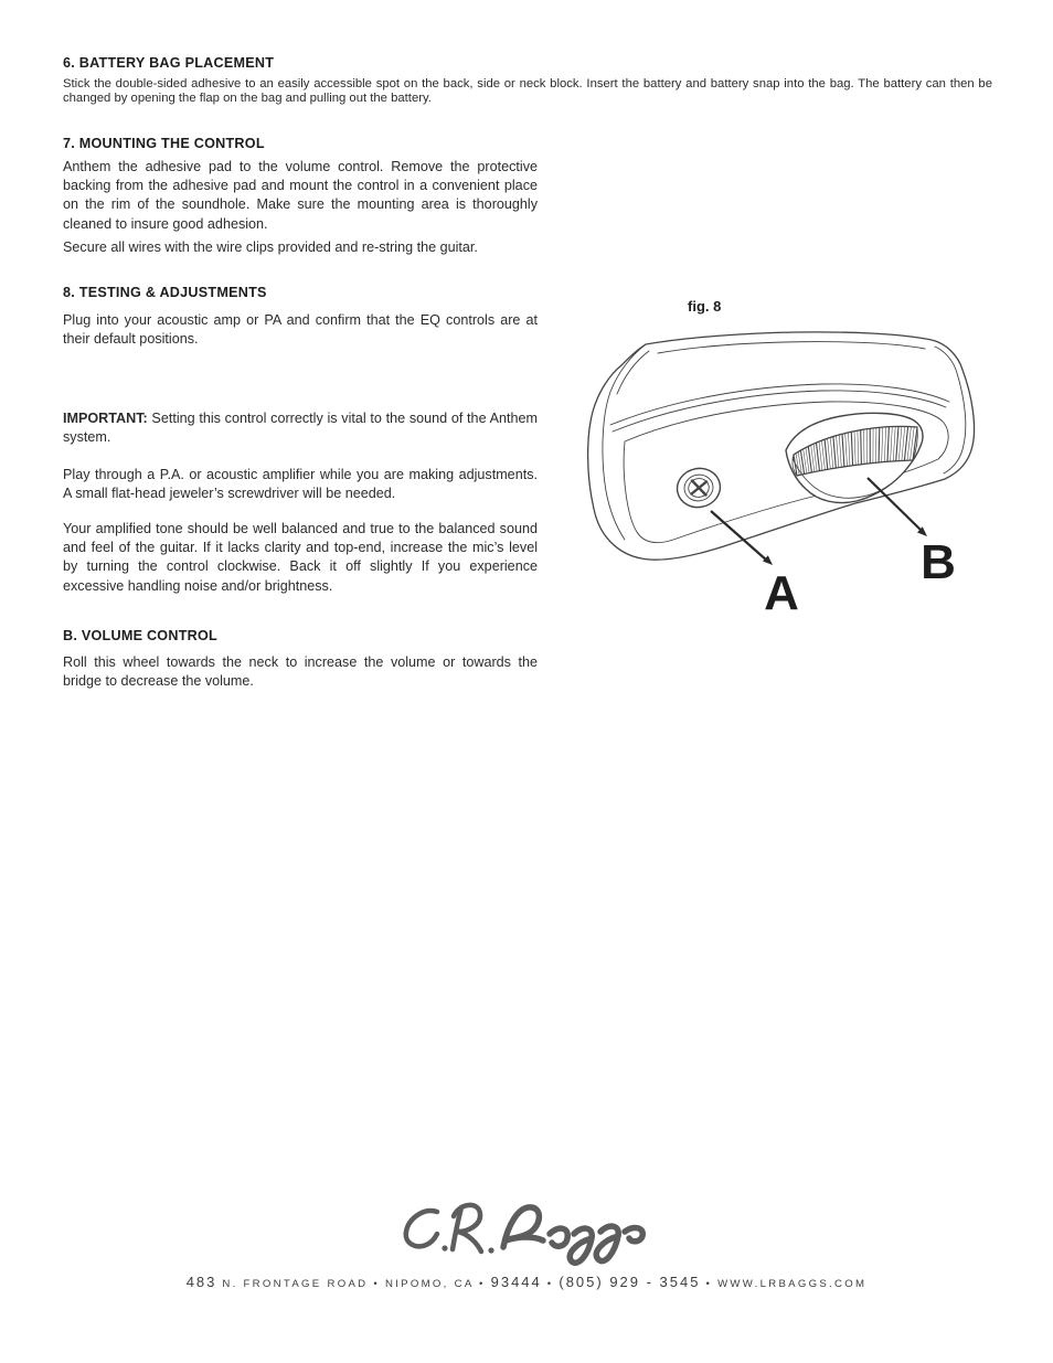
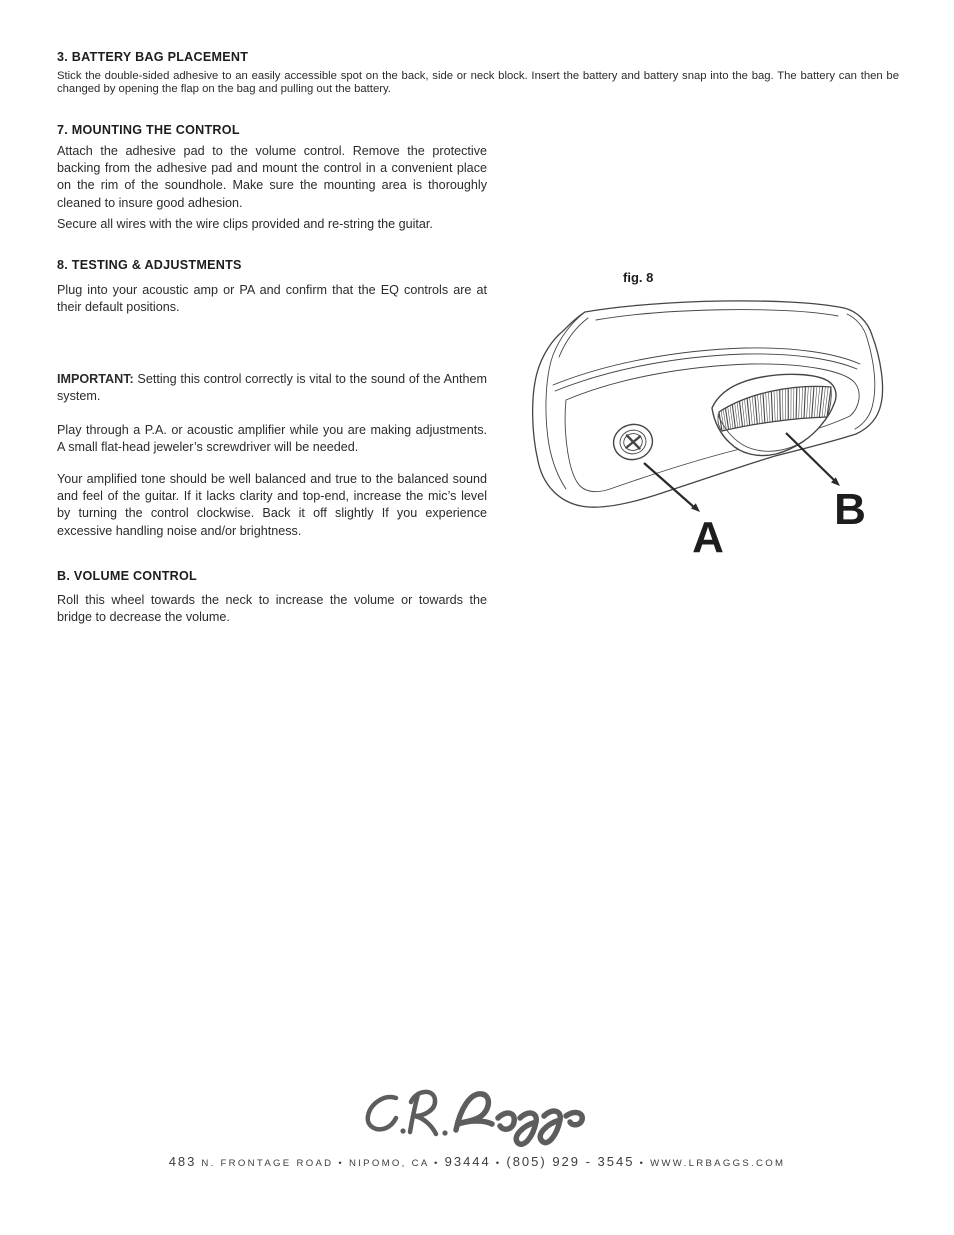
- 6. BATTERY BAG PLACEMENT
+ 3. BATTERY BAG PLACEMENT
  Stick the double-sided adhesive to an easily accessible spot on the back, side or neck block. Insert the battery and battery snap into the bag. The battery can then be changed by opening the flap on the bag and pulling out the battery.
  7. MOUNTING THE CONTROL
- Anthem the adhesive pad to the volume control. Remove the protective backing from the adhesive pad and mount the control in a convenient place on the rim of the soundhole. Make sure the mounting area is thoroughly cleaned to insure good adhesion.
+ Attach the adhesive pad to the volume control. Remove the protective backing from the adhesive pad and mount the control in a convenient place on the rim of the soundhole. Make sure the mounting area is thoroughly cleaned to insure good adhesion.
  Secure all wires with the wire clips provided and re-string the guitar.
  8. TESTING & ADJUSTMENTS
  Plug into your acoustic amp or PA and confirm that the EQ controls are at their default positions.
  IMPORTANT: Setting this control correctly is vital to the sound of the Anthem system.
  Play through a P.A. or acoustic amplifier while you are making adjustments. A small flat-head jeweler’s screwdriver will be needed.
  Your amplified tone should be well balanced and true to the balanced sound and feel of the guitar. If it lacks clarity and top-end, increase the mic’s level by turning the control clockwise. Back it off slightly If you experience excessive handling noise and/or brightness.
  B. VOLUME CONTROL
  Roll this wheel towards the neck to increase the volume or towards the bridge to decrease the volume.
  fig. 8
  A
  B
  483 N. FRONTAGE ROAD • NIPOMO, CA • 93444 • (805) 929 - 3545 • WWW.LRBAGGS.COM
